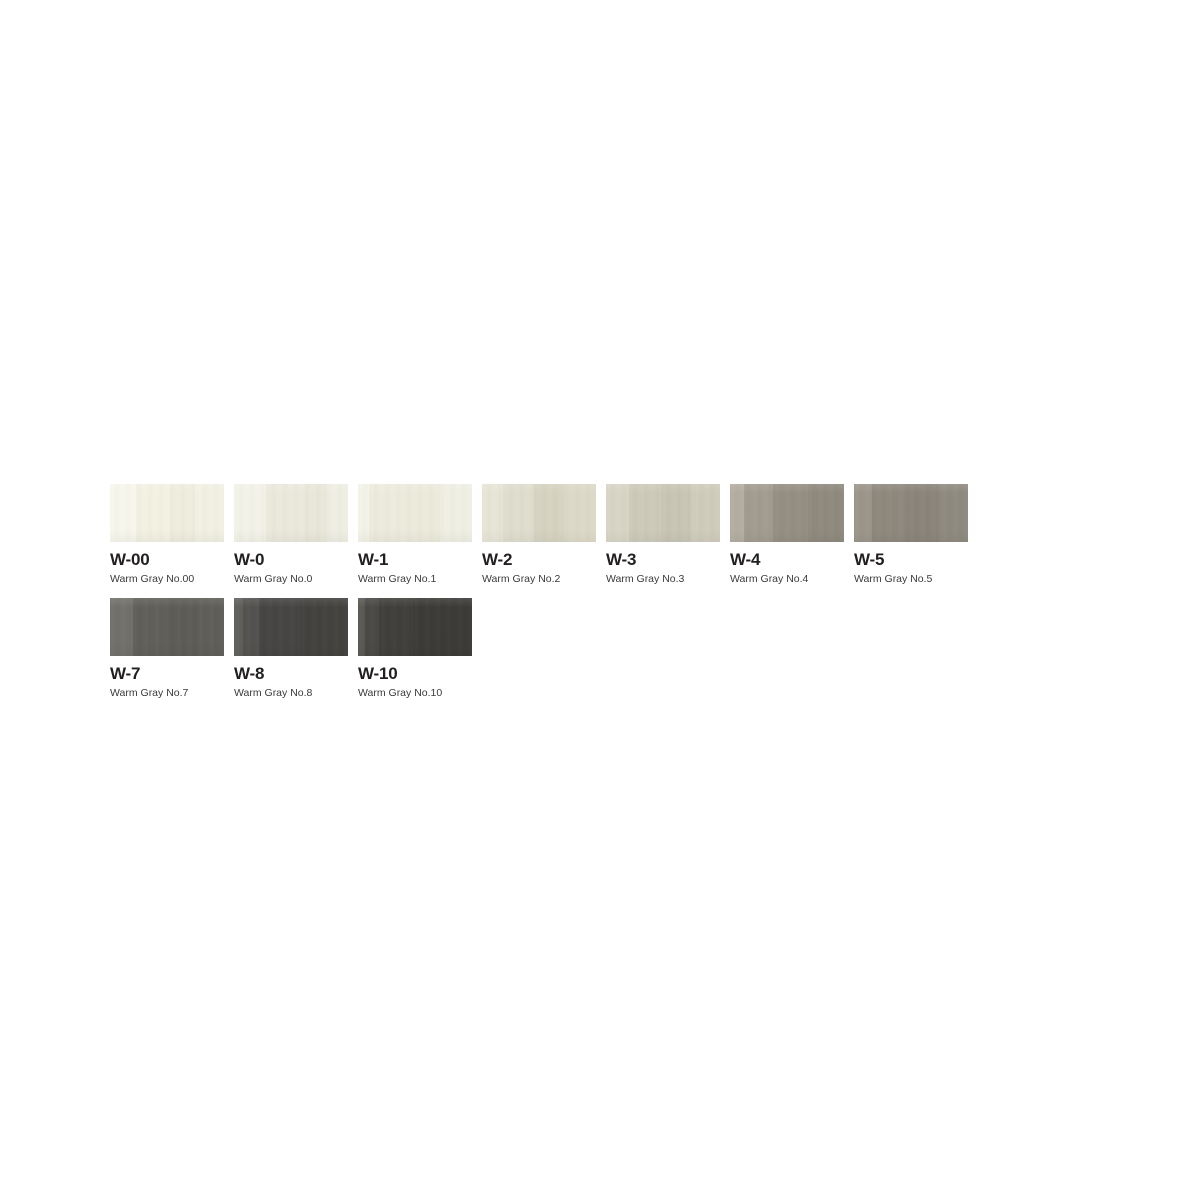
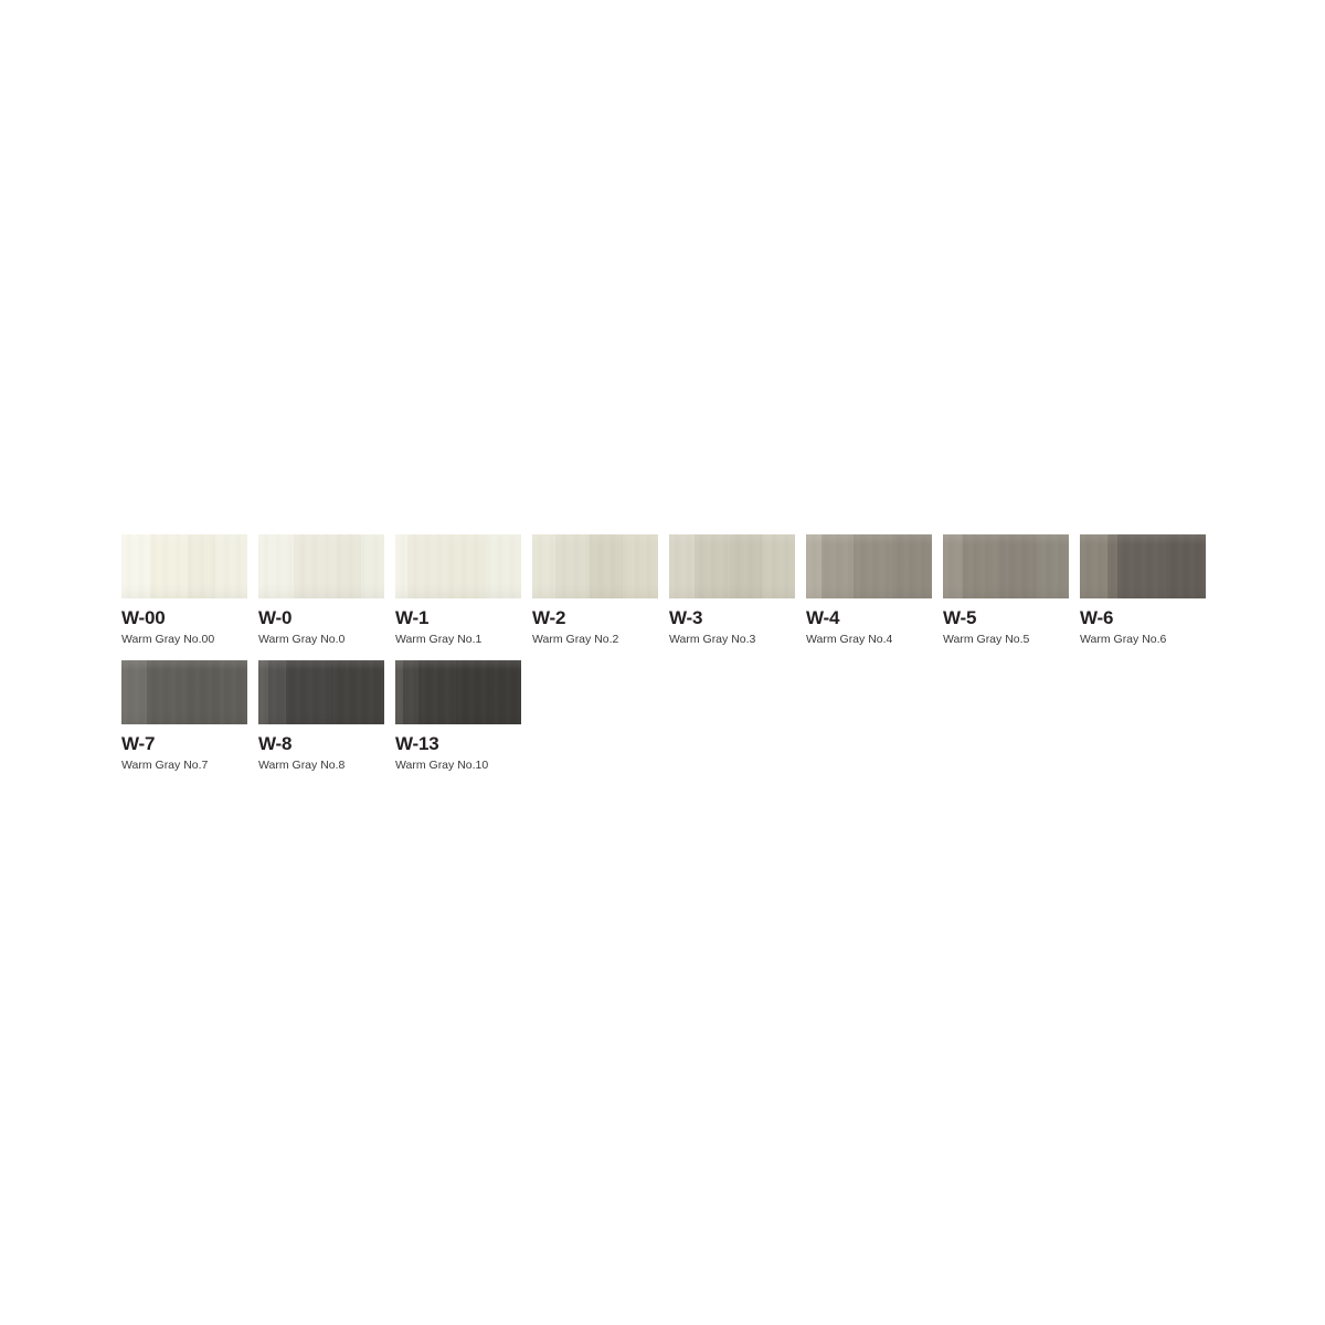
  W-00
  Warm Gray No.00
  W-0
  Warm Gray No.0
  W-1
  Warm Gray No.1
  W-2
  Warm Gray No.2
  W-3
  Warm Gray No.3
  W-4
  Warm Gray No.4
  W-5
  Warm Gray No.5
+ W-6
+ Warm Gray No.6
  W-7
  Warm Gray No.7
  W-8
  Warm Gray No.8
- W-10
+ W-13
  Warm Gray No.10
